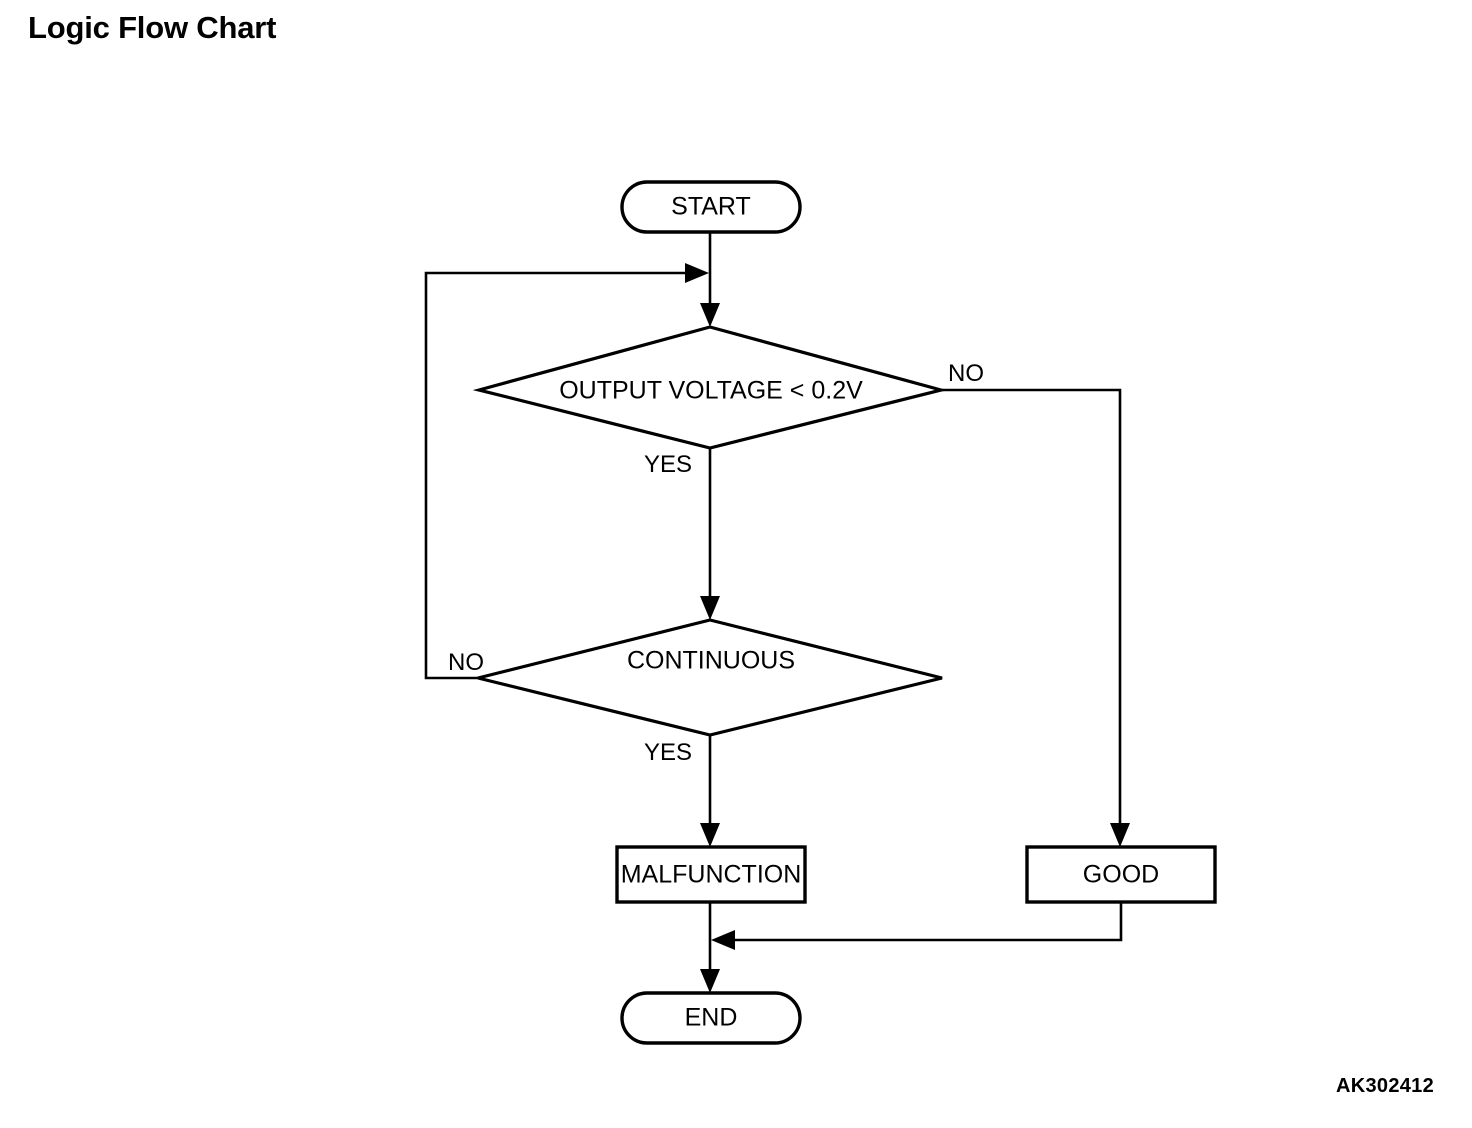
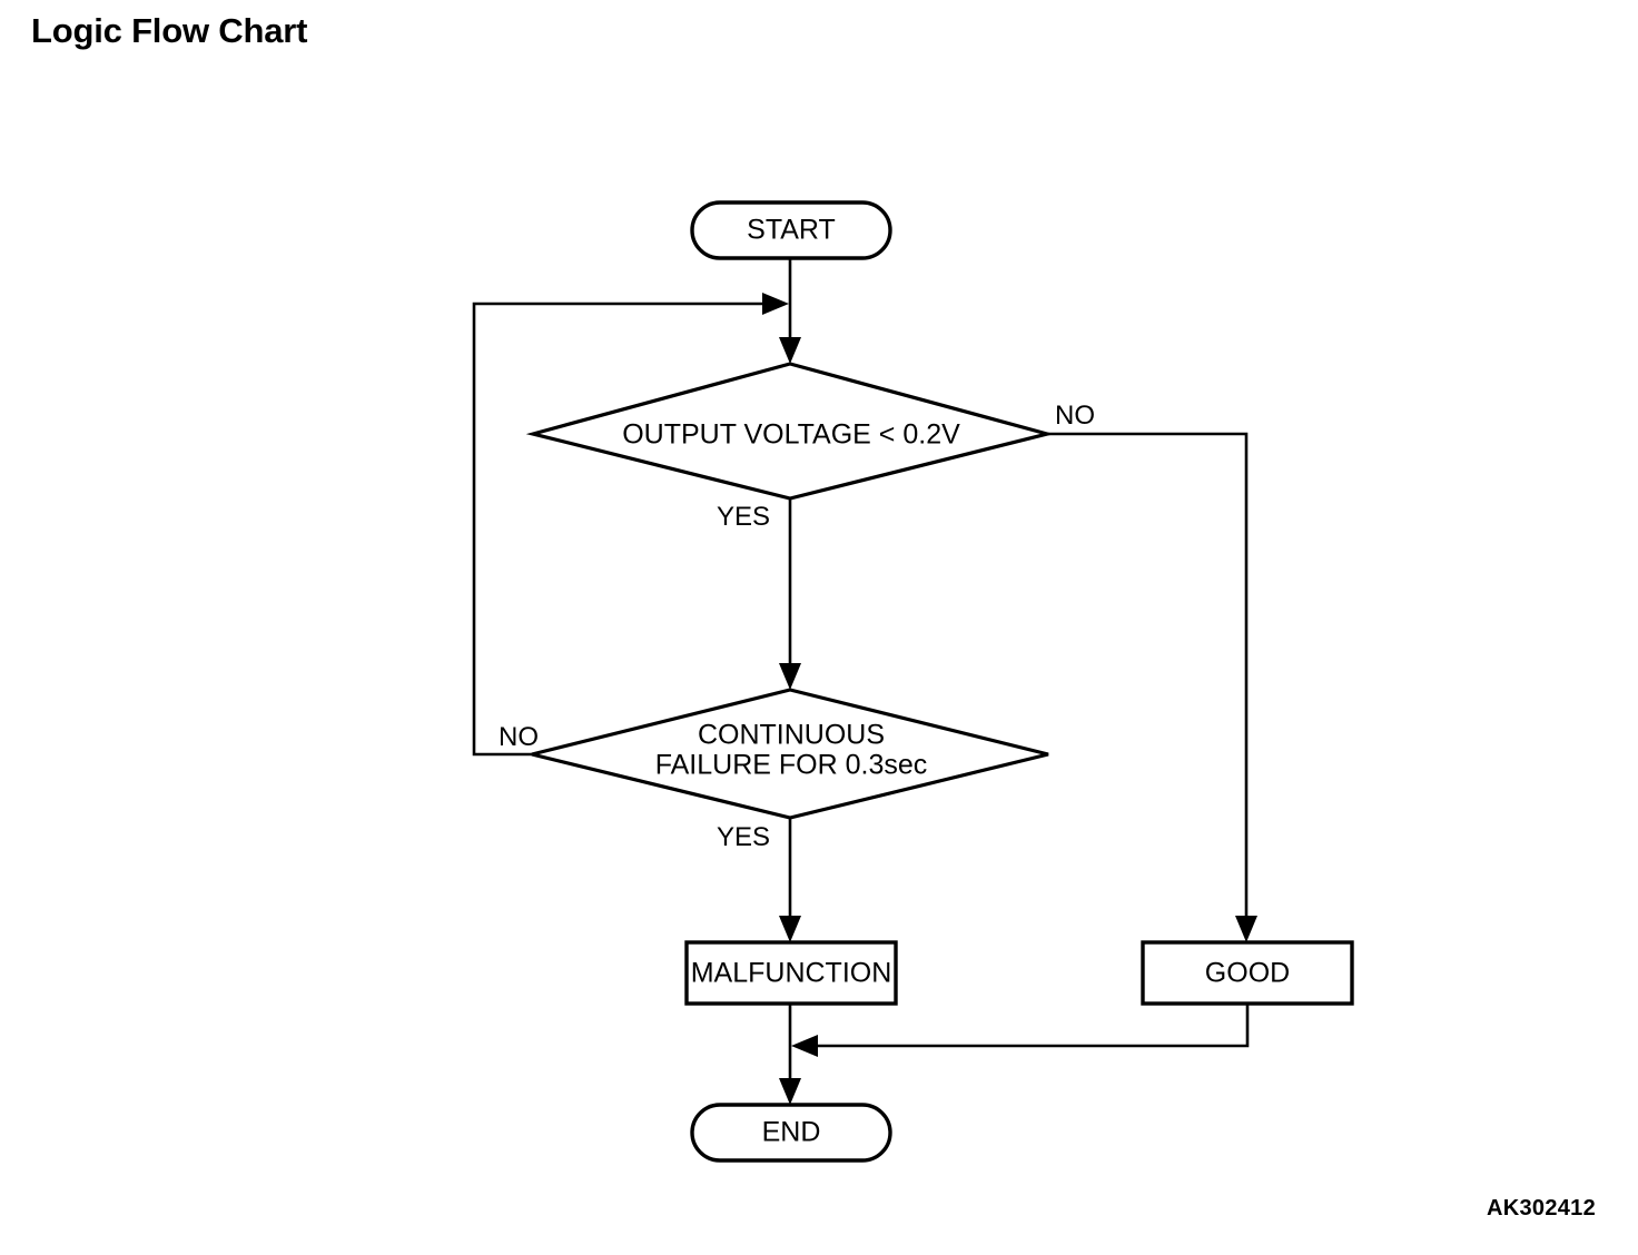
  Logic Flow Chart
  START
  OUTPUT VOLTAGE < 0.2V
  YES
  NO
  CONTINUOUS
+ FAILURE FOR 0.3sec
  NO
  YES
  MALFUNCTION
  GOOD
  END
  AK302412
